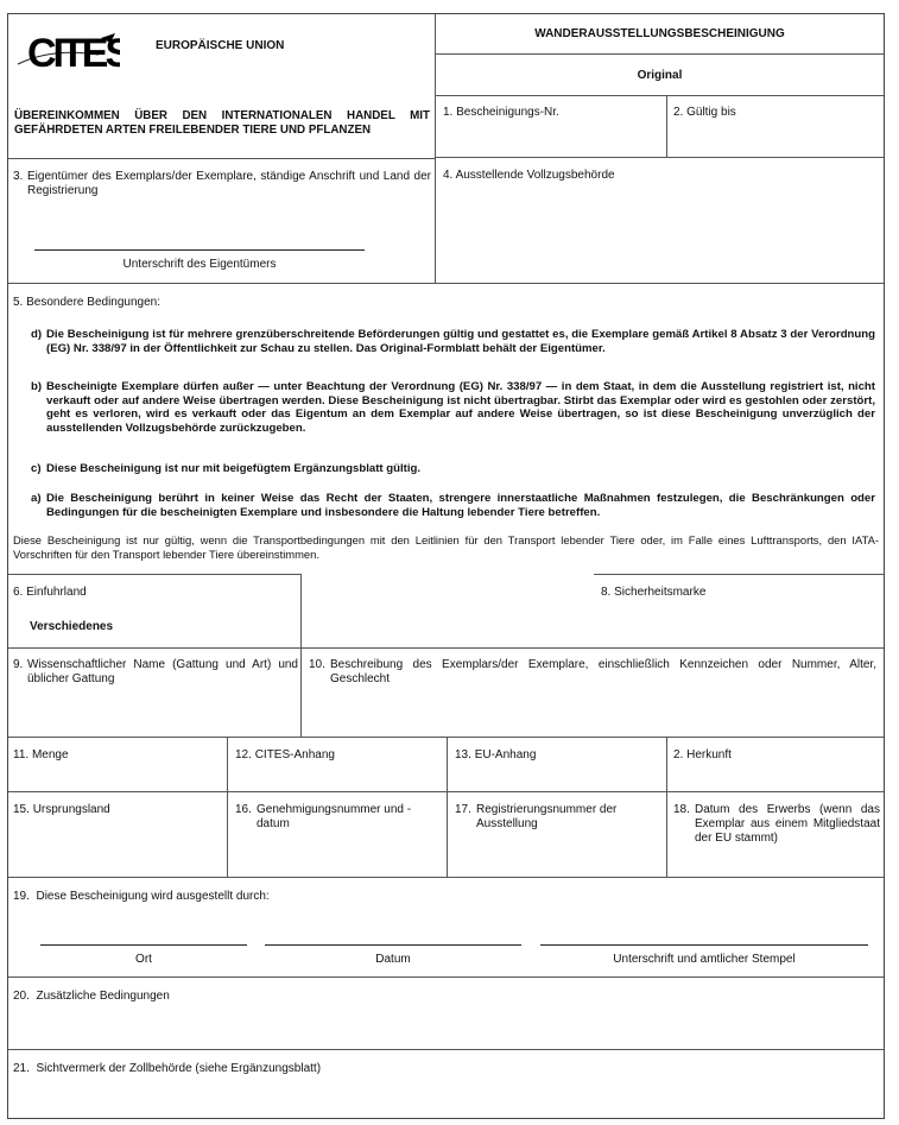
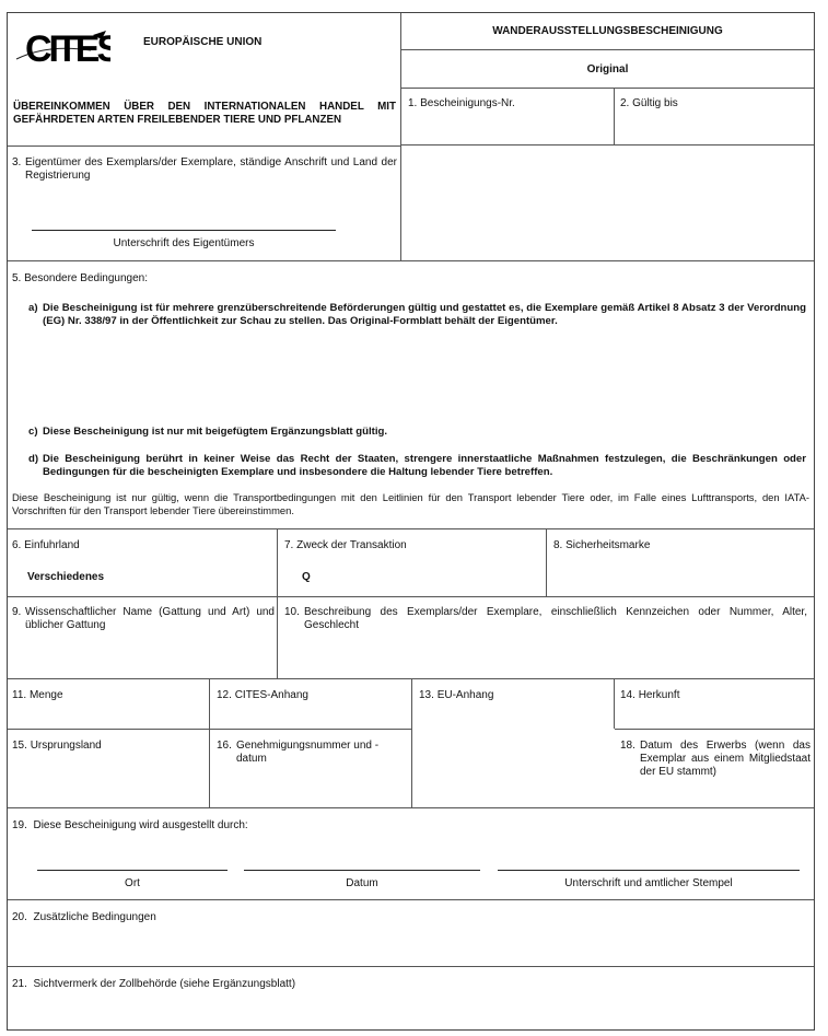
  CITES
  EUROPÄISCHE UNION
  ÜBEREINKOMMEN ÜBER DEN INTERNATIONALEN HANDEL MIT GEFÄHRDETEN ARTEN FREILEBENDER TIERE UND PFLANZEN
  WANDERAUSSTELLUNGSBESCHEINIGUNG
  Original
  1. Bescheinigungs-Nr.
  2. Gültig bis
  3.
  Eigentümer des Exemplars/der Exemplare, ständige Anschrift und Land der Registrierung
  Unterschrift des Eigentümers
- 4. Ausstellende Vollzugsbehörde
  5. Besondere Bedingungen:
- d)
+ a)
  Die Bescheinigung ist für mehrere grenzüberschreitende Beförderungen gültig und gestattet es, die Exemplare gemäß Artikel 8 Absatz 3 der Verordnung (EG) Nr. 338/97 in der Öffentlichkeit zur Schau zu stellen. Das Original-Formblatt behält der Eigentümer.
- b)
- Bescheinigte Exemplare dürfen außer — unter Beachtung der Verordnung (EG) Nr. 338/97 — in dem Staat, in dem die Ausstellung registriert ist, nicht verkauft oder auf andere Weise übertragen werden. Diese Bescheinigung ist nicht übertragbar. Stirbt das Exemplar oder wird es gestohlen oder zerstört, geht es verloren, wird es verkauft oder das Eigentum an dem Exemplar auf andere Weise übertragen, so ist diese Bescheinigung unverzüglich der ausstellenden Vollzugsbehörde zurückzugeben.
  c)
  Diese Bescheinigung ist nur mit beigefügtem Ergänzungsblatt gültig.
- a)
+ d)
  Die Bescheinigung berührt in keiner Weise das Recht der Staaten, strengere innerstaatliche Maßnahmen festzulegen, die Beschränkungen oder Bedingungen für die bescheinigten Exemplare und insbesondere die Haltung lebender Tiere betreffen.
  Diese Bescheinigung ist nur gültig, wenn die Transportbedingungen mit den Leitlinien für den Transport lebender Tiere oder, im Falle eines Lufttransports, den IATA-Vorschriften für den Transport lebender Tiere übereinstimmen.
  6. Einfuhrland
  Verschiedenes
+ 7. Zweck der Transaktion
+ Q
  8. Sicherheitsmarke
  9.
  Wissenschaftlicher Name (Gattung und Art) und üblicher Gattung
  10.
  Beschreibung des Exemplars/der Exemplare, einschließlich Kennzeichen oder Nummer, Alter, Geschlecht
  11. Menge
  12. CITES-Anhang
  13. EU-Anhang
- 2. Herkunft
+ 14. Herkunft
  15. Ursprungsland
  16.
  Genehmigungsnummer und -datum
- 17.
- Registrierungsnummer der Ausstellung
  18.
  Datum des Erwerbs (wenn das Exemplar aus einem Mitgliedstaat der EU stammt)
  19. Diese Bescheinigung wird ausgestellt durch:
  Ort
  Datum
  Unterschrift und amtlicher Stempel
  20. Zusätzliche Bedingungen
  21. Sichtvermerk der Zollbehörde (siehe Ergänzungsblatt)
